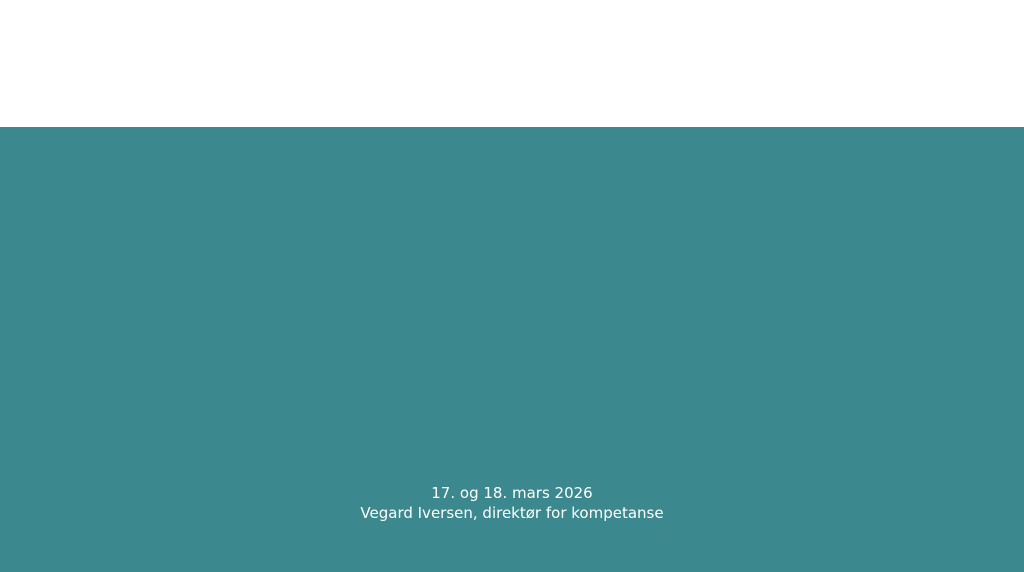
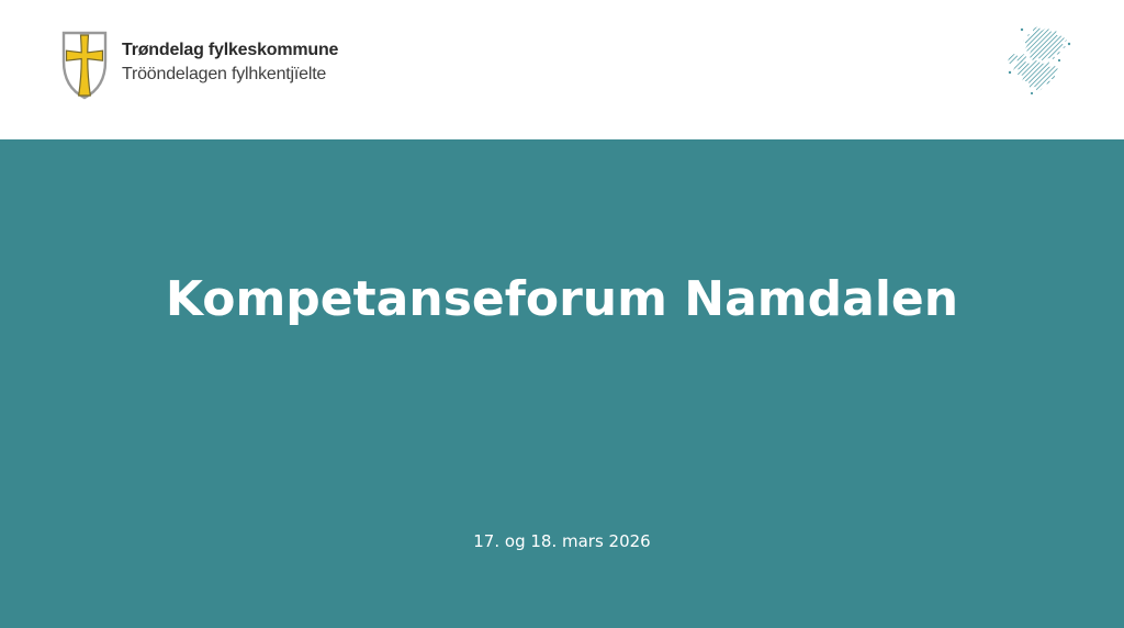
+ Trøndelag fylkeskommune
+ Trööndelagen fylhkentjïelte
+ Kompetanseforum Namdalen
  17. og 18. mars 2026
- Vegard Iversen, direktør for kompetanse
